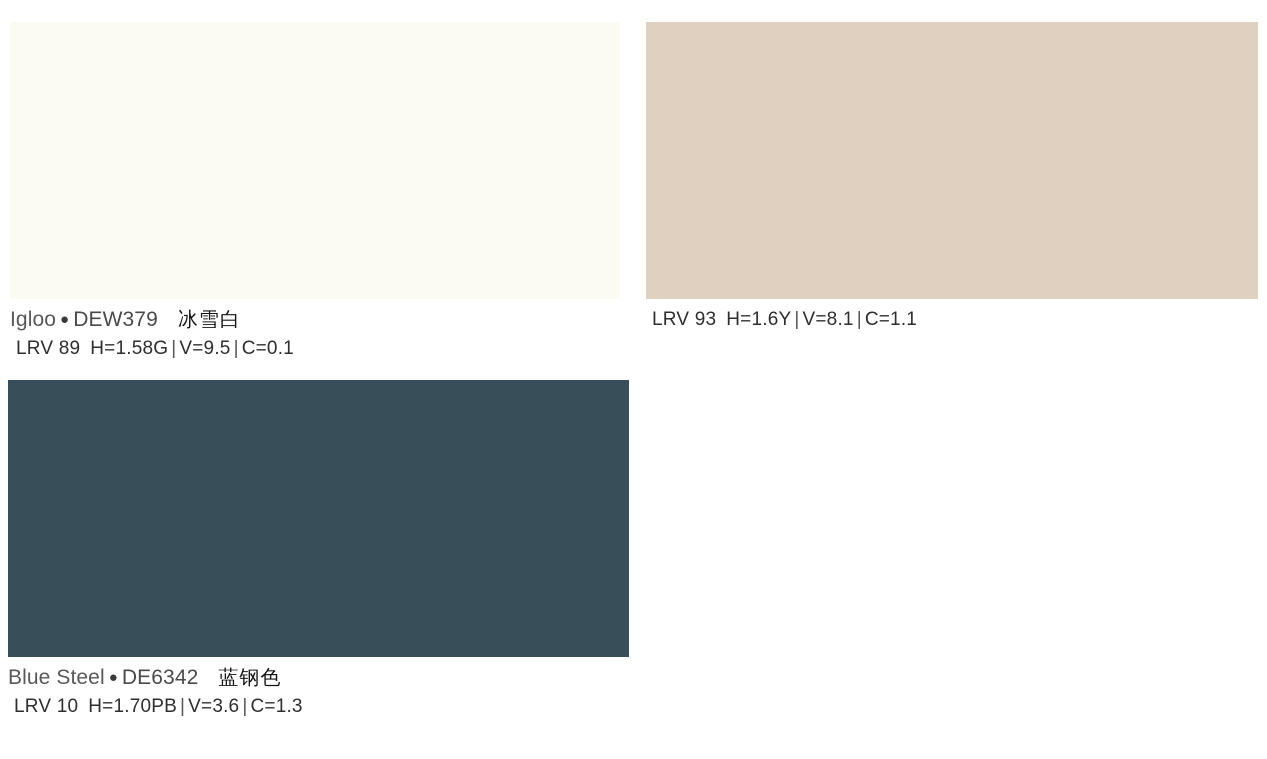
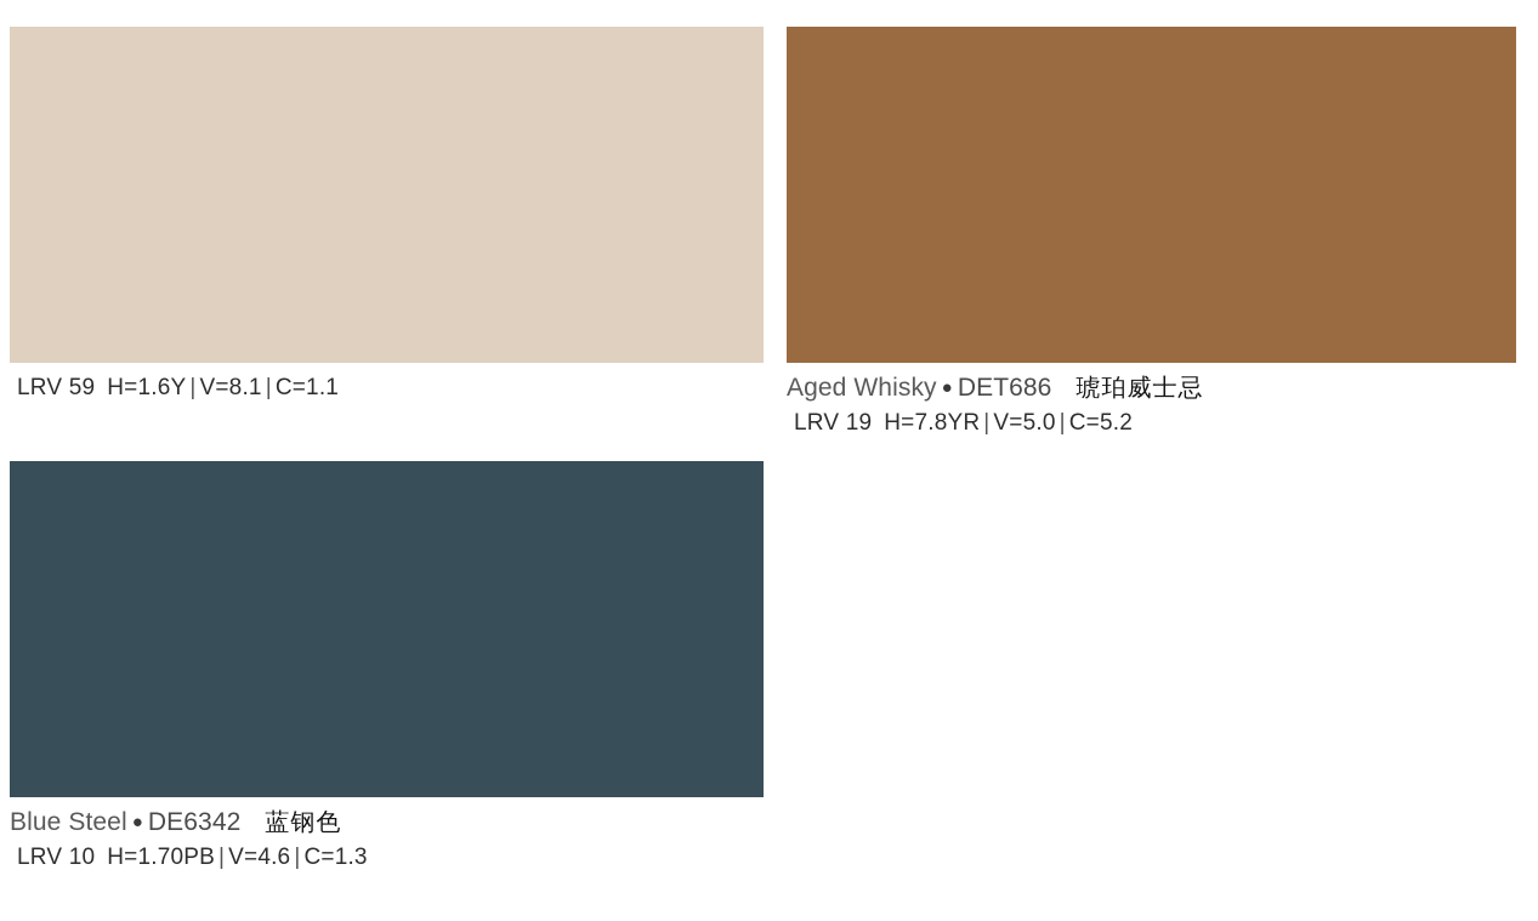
- Igloo ● DEW379 冰雪白
- LRV 89 H=1.58G | V=9.5 | C=0.1
- LRV 93 H=1.6Y | V=8.1 | C=1.1
+ LRV 59 H=1.6Y | V=8.1 | C=1.1
+ Aged Whisky ● DET686 琥珀威士忌
+ LRV 19 H=7.8YR | V=5.0 | C=5.2
  Blue Steel ● DE6342 蓝钢色
- LRV 10 H=1.70PB | V=3.6 | C=1.3
+ LRV 10 H=1.70PB | V=4.6 | C=1.3
